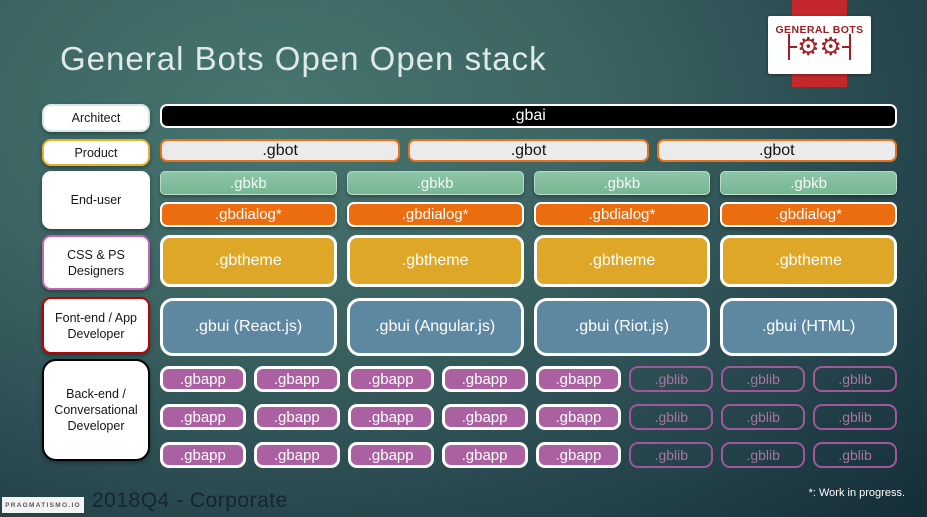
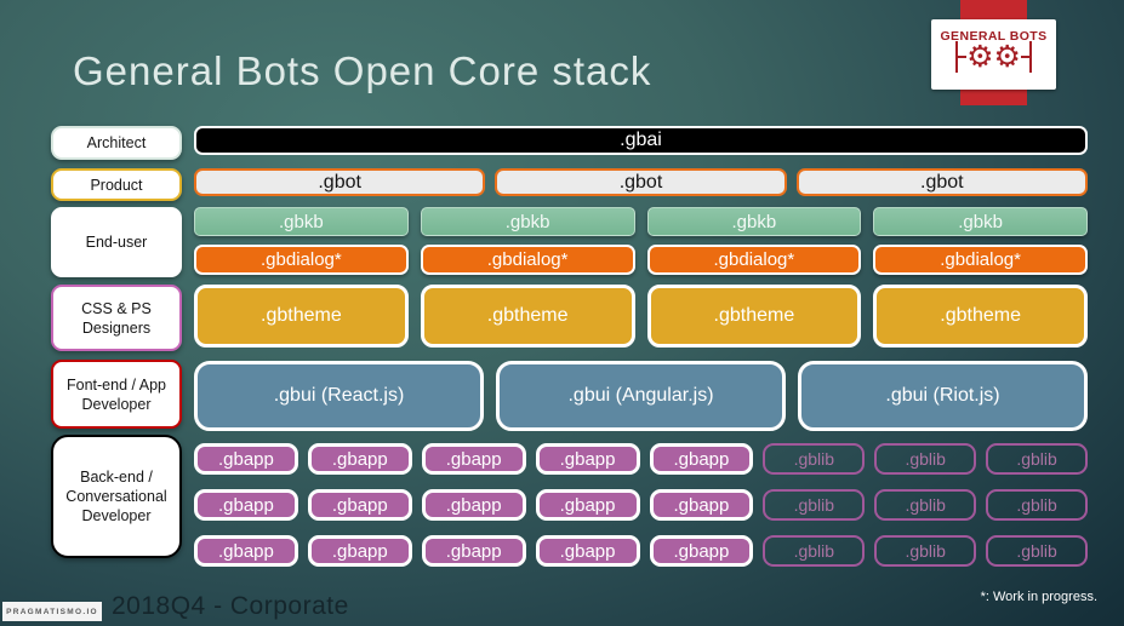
- General Bots Open Open stack
+ General Bots Open Core stack
  GENERAL BOTS
  ⚙
  ⚙
  Architect
  Product
  End-user
  CSS & PS
  Designers
  Font-end / App
  Developer
  Back-end /
  Conversational
  Developer
  .gbai
  .gbot
  .gbot
  .gbot
  .gbkb
  .gbkb
  .gbkb
  .gbkb
  .gbdialog*
  .gbdialog*
  .gbdialog*
  .gbdialog*
  .gbtheme
  .gbtheme
  .gbtheme
  .gbtheme
  .gbui (React.js)
  .gbui (Angular.js)
  .gbui (Riot.js)
- .gbui (HTML)
  .gbapp
  .gbapp
  .gbapp
  .gbapp
  .gbapp
  .gblib
  .gblib
  .gblib
  .gbapp
  .gbapp
  .gbapp
  .gbapp
  .gbapp
  .gblib
  .gblib
  .gblib
  .gbapp
  .gbapp
  .gbapp
  .gbapp
  .gbapp
  .gblib
  .gblib
  .gblib
  2018Q4 - Corporate
  *: Work in progress.
